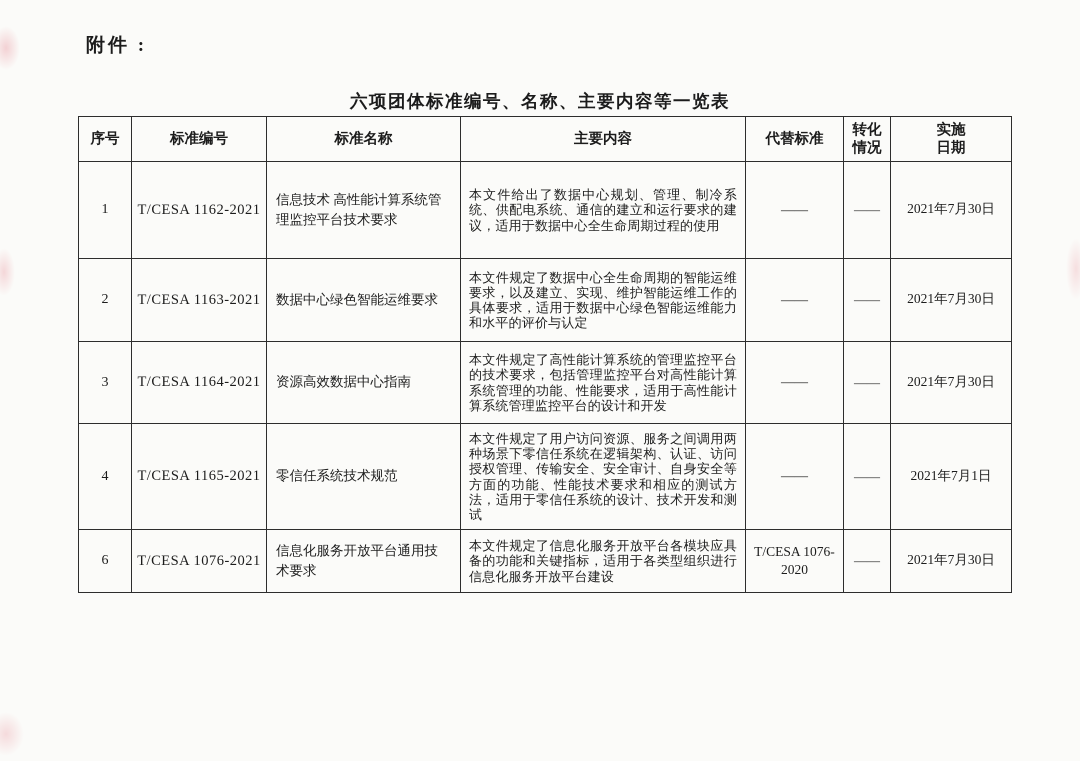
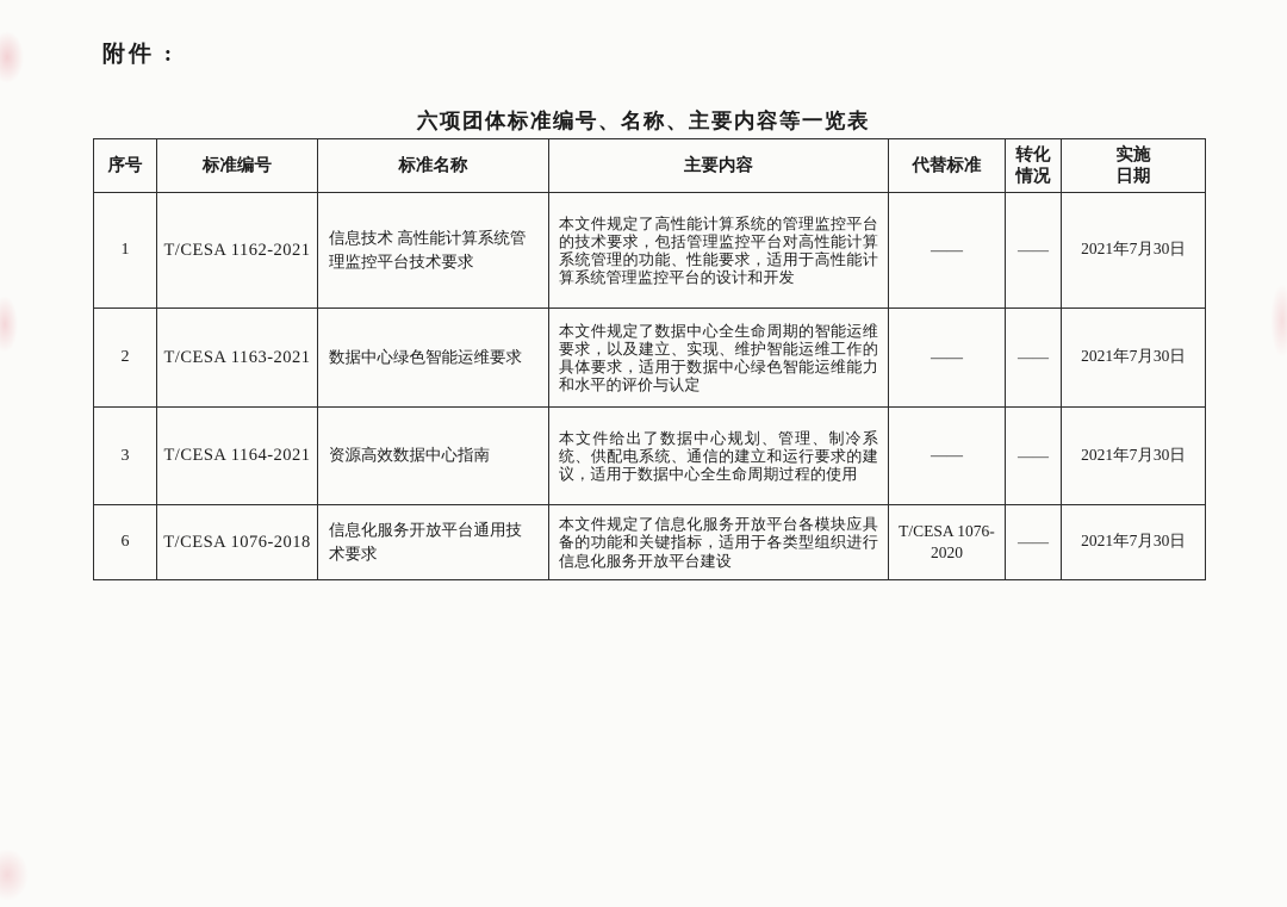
  附件 :
  六项团体标准编号、名称、主要内容等一览表
  序号	标准编号	标准名称	主要内容	代替标准	转化 情况	实施 日期
- 1	T/CESA 1162-2021	信息技术 高性能计算系统管理监控平台技术要求	本文件给出了数据中心规划、管理、制冷系统、供配电系统、通信的建立和运行要求的建议，适用于数据中心全生命周期过程的使用	——	——	2021年7月30日
+ 1	T/CESA 1162-2021	信息技术 高性能计算系统管理监控平台技术要求	本文件规定了高性能计算系统的管理监控平台的技术要求，包括管理监控平台对高性能计算系统管理的功能、性能要求，适用于高性能计算系统管理监控平台的设计和开发	——	——	2021年7月30日
  2	T/CESA 1163-2021	数据中心绿色智能运维要求	本文件规定了数据中心全生命周期的智能运维要求，以及建立、实现、维护智能运维工作的具体要求，适用于数据中心绿色智能运维能力和水平的评价与认定	——	——	2021年7月30日
- 3	T/CESA 1164-2021	资源高效数据中心指南	本文件规定了高性能计算系统的管理监控平台的技术要求，包括管理监控平台对高性能计算系统管理的功能、性能要求，适用于高性能计算系统管理监控平台的设计和开发	——	——	2021年7月30日
+ 3	T/CESA 1164-2021	资源高效数据中心指南	本文件给出了数据中心规划、管理、制冷系统、供配电系统、通信的建立和运行要求的建议，适用于数据中心全生命周期过程的使用	——	——	2021年7月30日
- 4	T/CESA 1165-2021	零信任系统技术规范	本文件规定了用户访问资源、服务之间调用两种场景下零信任系统在逻辑架构、认证、访问授权管理、传输安全、安全审计、自身安全等方面的功能、性能技术要求和相应的测试方法，适用于零信任系统的设计、技术开发和测试	——	——	2021年7月1日
- 6	T/CESA 1076-2021	信息化服务开放平台通用技术要求	本文件规定了信息化服务开放平台各模块应具备的功能和关键指标，适用于各类型组织进行信息化服务开放平台建设	T/CESA 1076-2020	——	2021年7月30日
+ 6	T/CESA 1076-2018	信息化服务开放平台通用技术要求	本文件规定了信息化服务开放平台各模块应具备的功能和关键指标，适用于各类型组织进行信息化服务开放平台建设	T/CESA 1076-2020	——	2021年7月30日
